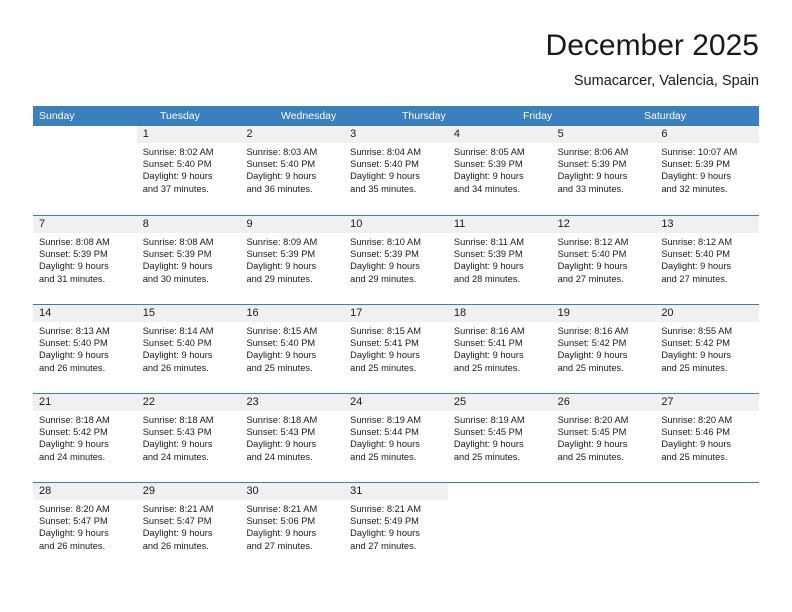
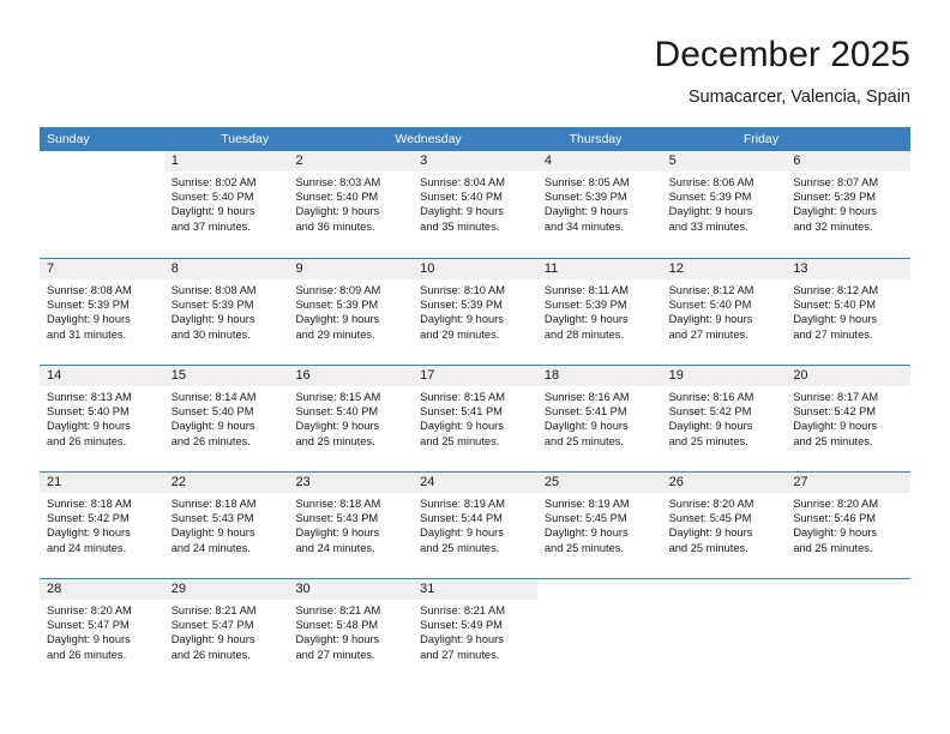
  December 2025
  Sumacarcer, Valencia, Spain
  Sunday
  Tuesday
  Wednesday
  Thursday
  Friday
- Saturday
  1
  Sunrise: 8:02 AM
  Sunset: 5:40 PM
  Daylight: 9 hours
  and 37 minutes.
  2
  Sunrise: 8:03 AM
  Sunset: 5:40 PM
  Daylight: 9 hours
  and 36 minutes.
  3
  Sunrise: 8:04 AM
  Sunset: 5:40 PM
  Daylight: 9 hours
  and 35 minutes.
  4
  Sunrise: 8:05 AM
  Sunset: 5:39 PM
  Daylight: 9 hours
  and 34 minutes.
  5
  Sunrise: 8:06 AM
  Sunset: 5:39 PM
  Daylight: 9 hours
  and 33 minutes.
  6
- Sunrise: 10:07 AM
+ Sunrise: 8:07 AM
  Sunset: 5:39 PM
  Daylight: 9 hours
  and 32 minutes.
  7
  Sunrise: 8:08 AM
  Sunset: 5:39 PM
  Daylight: 9 hours
  and 31 minutes.
  8
  Sunrise: 8:08 AM
  Sunset: 5:39 PM
  Daylight: 9 hours
  and 30 minutes.
  9
  Sunrise: 8:09 AM
  Sunset: 5:39 PM
  Daylight: 9 hours
  and 29 minutes.
  10
  Sunrise: 8:10 AM
  Sunset: 5:39 PM
  Daylight: 9 hours
  and 29 minutes.
  11
  Sunrise: 8:11 AM
  Sunset: 5:39 PM
  Daylight: 9 hours
  and 28 minutes.
  12
  Sunrise: 8:12 AM
  Sunset: 5:40 PM
  Daylight: 9 hours
  and 27 minutes.
  13
  Sunrise: 8:12 AM
  Sunset: 5:40 PM
  Daylight: 9 hours
  and 27 minutes.
  14
  Sunrise: 8:13 AM
  Sunset: 5:40 PM
  Daylight: 9 hours
  and 26 minutes.
  15
  Sunrise: 8:14 AM
  Sunset: 5:40 PM
  Daylight: 9 hours
  and 26 minutes.
  16
  Sunrise: 8:15 AM
  Sunset: 5:40 PM
  Daylight: 9 hours
  and 25 minutes.
  17
  Sunrise: 8:15 AM
  Sunset: 5:41 PM
  Daylight: 9 hours
  and 25 minutes.
  18
  Sunrise: 8:16 AM
  Sunset: 5:41 PM
  Daylight: 9 hours
  and 25 minutes.
  19
  Sunrise: 8:16 AM
  Sunset: 5:42 PM
  Daylight: 9 hours
  and 25 minutes.
  20
- Sunrise: 8:55 AM
+ Sunrise: 8:17 AM
  Sunset: 5:42 PM
  Daylight: 9 hours
  and 25 minutes.
  21
  Sunrise: 8:18 AM
  Sunset: 5:42 PM
  Daylight: 9 hours
  and 24 minutes.
  22
  Sunrise: 8:18 AM
  Sunset: 5:43 PM
  Daylight: 9 hours
  and 24 minutes.
  23
  Sunrise: 8:18 AM
  Sunset: 5:43 PM
  Daylight: 9 hours
  and 24 minutes.
  24
  Sunrise: 8:19 AM
  Sunset: 5:44 PM
  Daylight: 9 hours
  and 25 minutes.
  25
  Sunrise: 8:19 AM
  Sunset: 5:45 PM
  Daylight: 9 hours
  and 25 minutes.
  26
  Sunrise: 8:20 AM
  Sunset: 5:45 PM
  Daylight: 9 hours
  and 25 minutes.
  27
  Sunrise: 8:20 AM
  Sunset: 5:46 PM
  Daylight: 9 hours
  and 25 minutes.
  28
  Sunrise: 8:20 AM
  Sunset: 5:47 PM
  Daylight: 9 hours
  and 26 minutes.
  29
  Sunrise: 8:21 AM
  Sunset: 5:47 PM
  Daylight: 9 hours
  and 26 minutes.
  30
  Sunrise: 8:21 AM
- Sunset: 5:06 PM
+ Sunset: 5:48 PM
  Daylight: 9 hours
  and 27 minutes.
  31
  Sunrise: 8:21 AM
  Sunset: 5:49 PM
  Daylight: 9 hours
  and 27 minutes.
